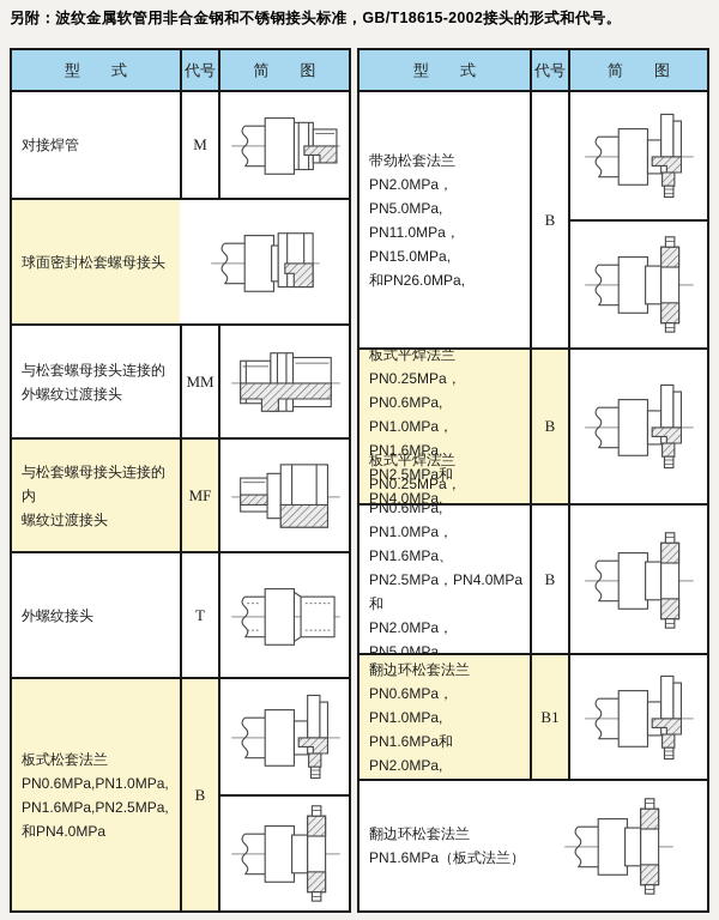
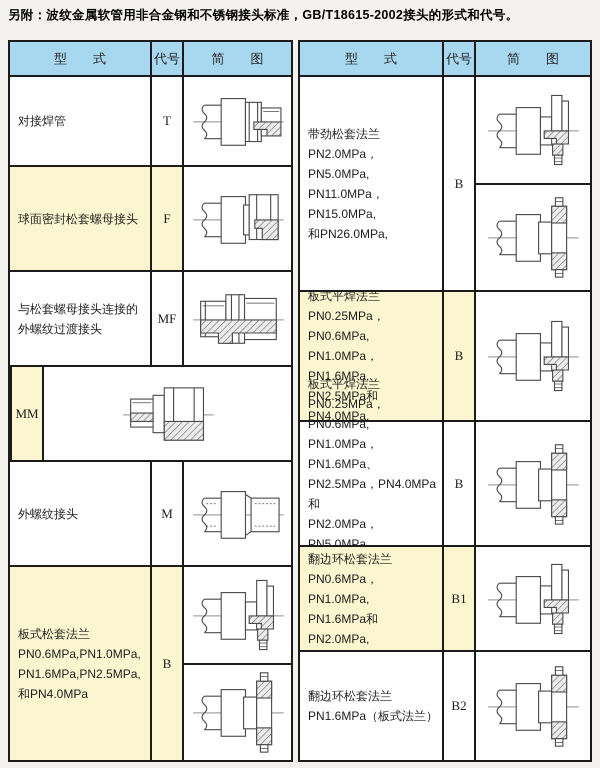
  另附：波纹金属软管用非合金钢和不锈钢接头标准，GB/T18615-2002接头的形式和代号。
  型 式
  代号
  简 图
  对接焊管
- M
+ T
  球面密封松套螺母接头
+ F
  与松套螺母接头连接的
  外螺纹过渡接头
- MM
+ MF
- 与松套螺母接头连接的内
- 螺纹过渡接头
- MF
+ MM
  外螺纹接头
- T
+ M
  板式松套法兰
  PN0.6MPa,PN1.0MPa,
  PN1.6MPa,PN2.5MPa,
  和PN4.0MPa
  B
  型 式
  代号
  简 图
  带劲松套法兰
  PN2.0MPa，PN5.0MPa,
  PN11.0MPa，PN15.0MPa,
  和PN26.0MPa,
  B
  板式平焊法兰
  PN0.25MPa，PN0.6MPa,
  PN1.0MPa，PN1.6MPa,
  PN2.5MPa和PN4.0MPa,
  B
  板式平焊法兰
  PN0.25MPa，PN0.6MPa,
  PN1.0MPa，PN1.6MPa、
  PN2.5MPa，PN4.0MPa和
  PN2.0MPa，PN5.0MPa,
  B
  翻边环松套法兰
  PN0.6MPa，PN1.0MPa,
  PN1.6MPa和PN2.0MPa,
  B1
  翻边环松套法兰
  PN1.6MPa（板式法兰）
+ B2
